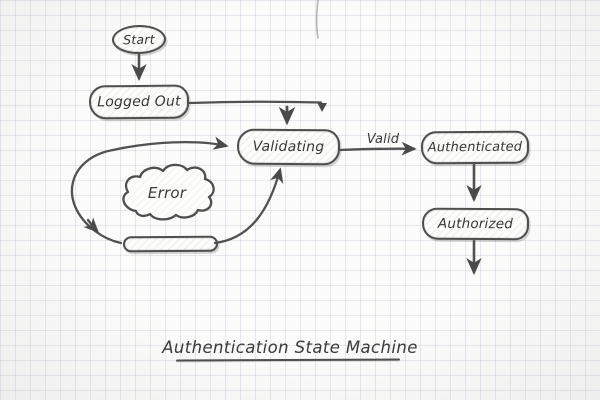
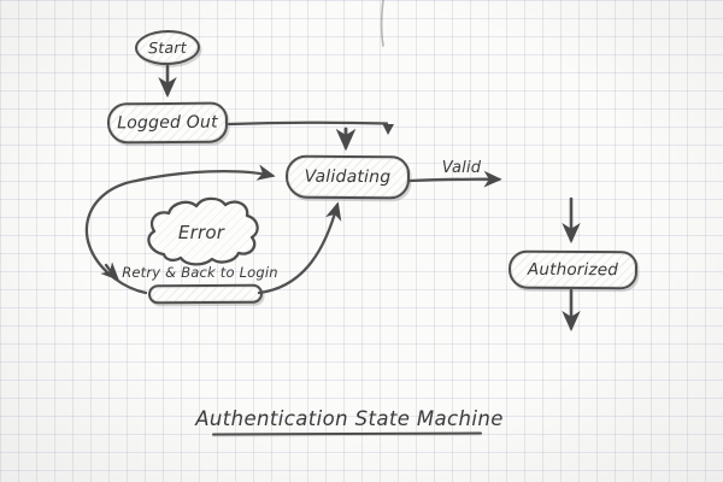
  Start
  Logged Out
  Validating
- Authenticated
  Authorized
  Error
  Valid
+ Retry & Back to Login
  Authentication State Machine
